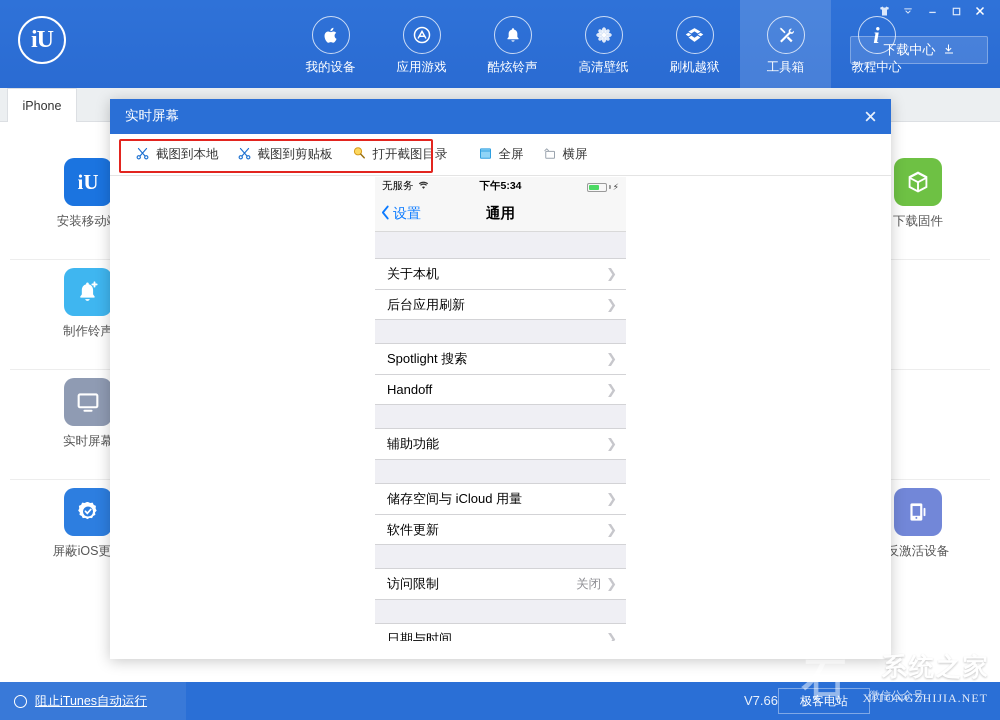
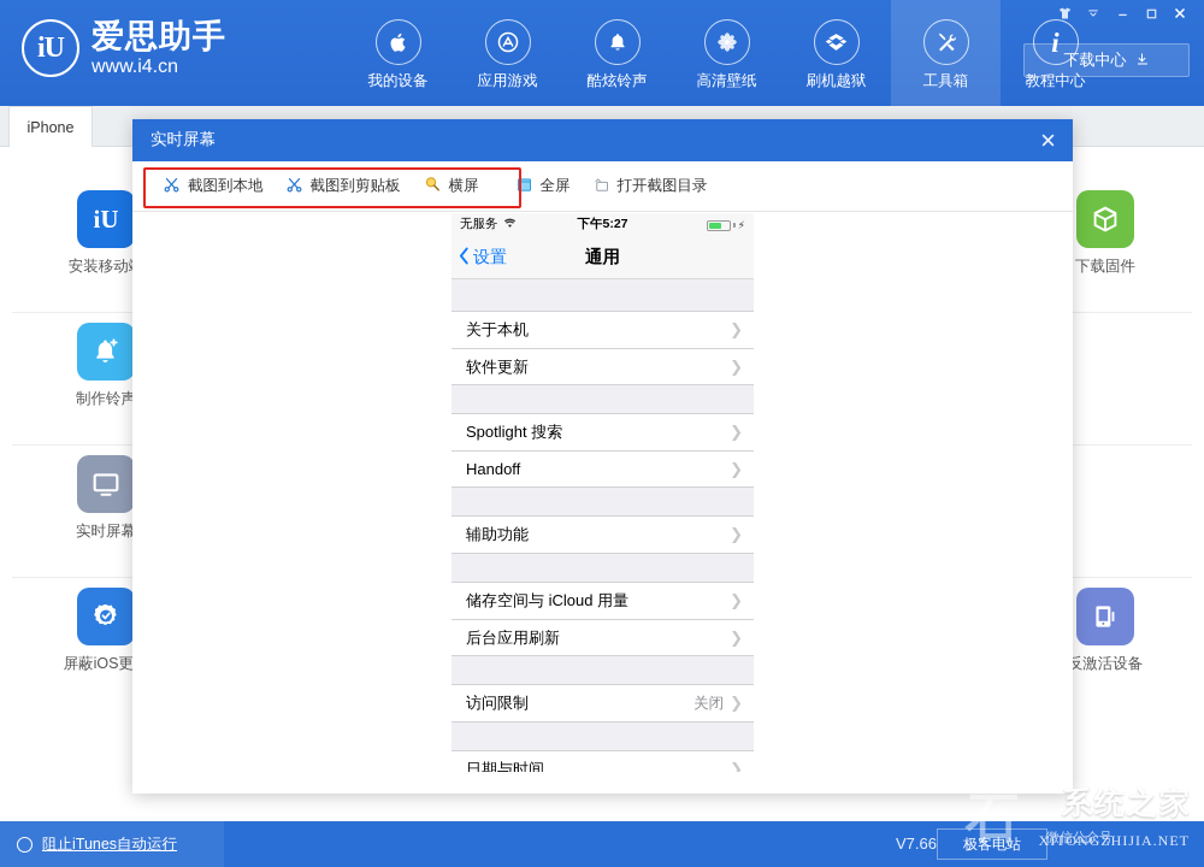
  iU
+ 爱思助手
+ www.i4.cn
  我的设备
  应用游戏
  酷炫铃声
  高清壁纸
  刷机越狱
  工具箱
  i
  教程中心
  下载中心
  iPhone
  iU
  安装移动
  下载固件
  制作铃声
  实时屏幕
  屏蔽iOS更
  反激活设备
  实时屏幕
  截图到本地
  截图到剪贴板
- 打开截图目录
+ 横屏
  全屏
- 横屏
+ 打开截图目录
  无服务
- 下午5:34
+ 下午5:27
  ⚡
  设置
  通用
  关于本机
  ❯
- 后台应用刷新
+ 软件更新
  ❯
  Spotlight 搜索
  ❯
  Handoff
  ❯
  辅助功能
  ❯
  储存空间与 iCloud 用量
  ❯
- 软件更新
+ 后台应用刷新
  ❯
  访问限制
  关闭
  ❯
  日期与时间
  ❯
  阻止iTunes自动运行
  V7.66
  极客电站
  石
  系统之家
  微信公众号
  XITONGZHIJIA.NET
